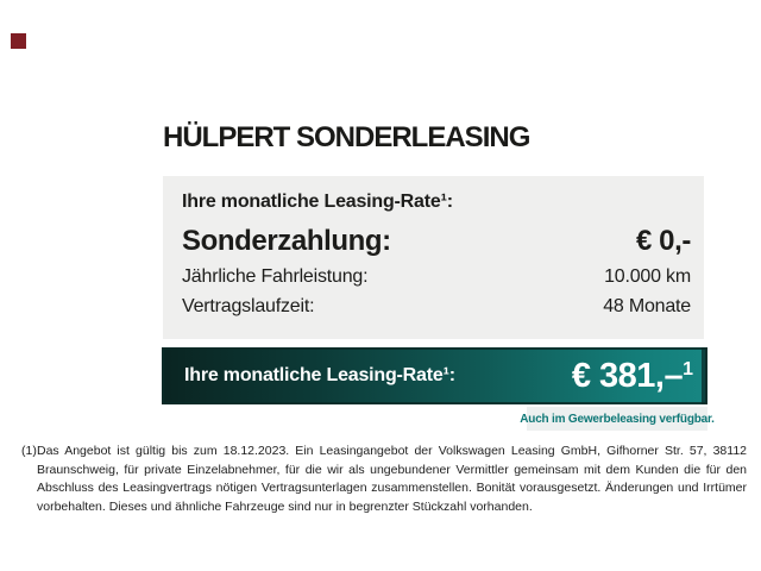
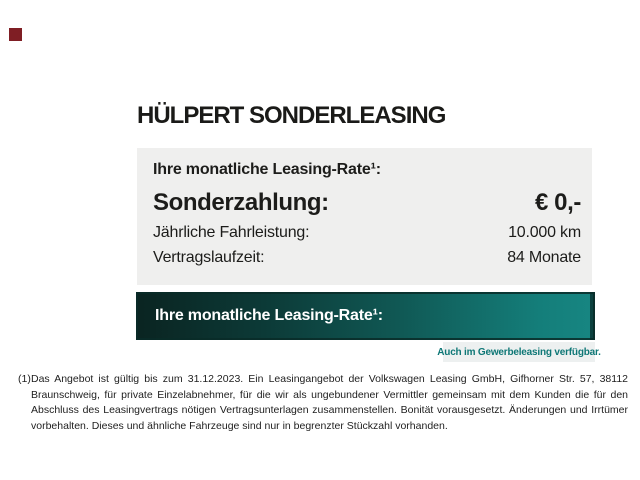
  HÜLPERT SONDERLEASING
  Ihre monatliche Leasing-Rate¹:
  Sonderzahlung:
  € 0,-
  Jährliche Fahrleistung:
  10.000 km
  Vertragslaufzeit:
- 48 Monate
+ 84 Monate
  Ihre monatliche Leasing-Rate¹:
- € 381,–1
  Auch im Gewerbeleasing verfügbar.
  (1)
- Das Angebot ist gültig bis zum 18.12.2023. Ein Leasingangebot der Volkswagen Leasing GmbH, Gifhorner Str. 57, 38112 Braunschweig, für private Einzelabnehmer, für die wir als ungebundener Vermittler gemeinsam mit dem Kunden die für den Abschluss des Leasingvertrags nötigen Vertragsunterlagen zusammenstellen. Bonität vorausgesetzt. Änderungen und Irrtümer vorbehalten. Dieses und ähnliche Fahrzeuge sind nur in begrenzter Stückzahl vorhanden.
+ Das Angebot ist gültig bis zum 31.12.2023. Ein Leasingangebot der Volkswagen Leasing GmbH, Gifhorner Str. 57, 38112 Braunschweig, für private Einzelabnehmer, für die wir als ungebundener Vermittler gemeinsam mit dem Kunden die für den Abschluss des Leasingvertrags nötigen Vertragsunterlagen zusammenstellen. Bonität vorausgesetzt. Änderungen und Irrtümer vorbehalten. Dieses und ähnliche Fahrzeuge sind nur in begrenzter Stückzahl vorhanden.
